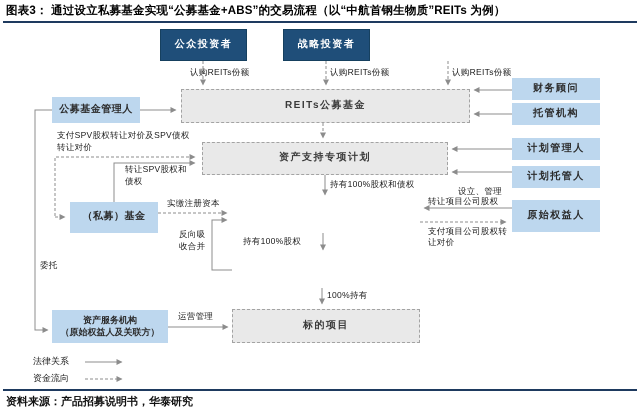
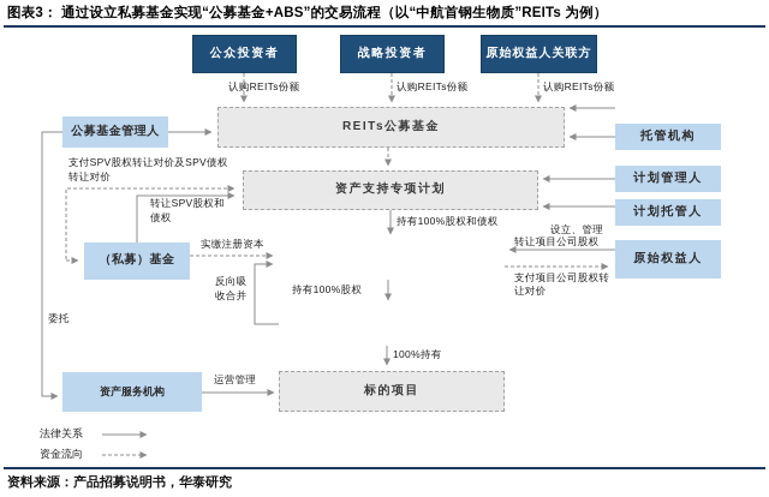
  图表3： 通过设立私募基金实现“公募基金+ABS”的交易流程（以“中航首钢生物质”REITs 为例）
  公众投资者
  战略投资者
+ 原始权益人关联方
  REITs公募基金
  资产支持专项计划
  标的项目
  公募基金管理人
  （私募）基金
  资产服务机构
- （原始权益人及关联方）
- 财务顾问
  托管机构
  计划管理人
  计划托管人
  原始权益人
  认购REITs份额
  认购REITs份额
  认购REITs份额
  支付SPV股权转让对价及SPV债权
  转让对价
  转让SPV股权和
  债权
  实缴注册资本
  反向吸
  收合并
  委托
  持有100%股权和债权
  持有100%股权
  100%持有
  设立、管理
  转让项目公司股权
  支付项目公司股权转
  让对价
  运营管理
  法律关系
  资金流向
  资料来源：产品招募说明书，华泰研究
